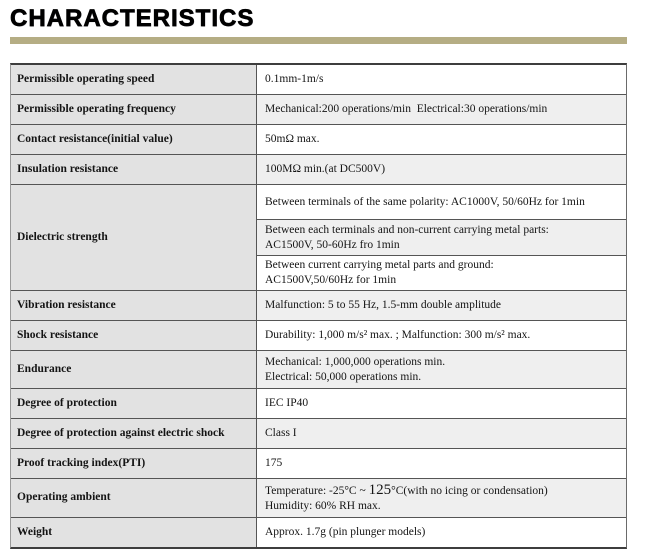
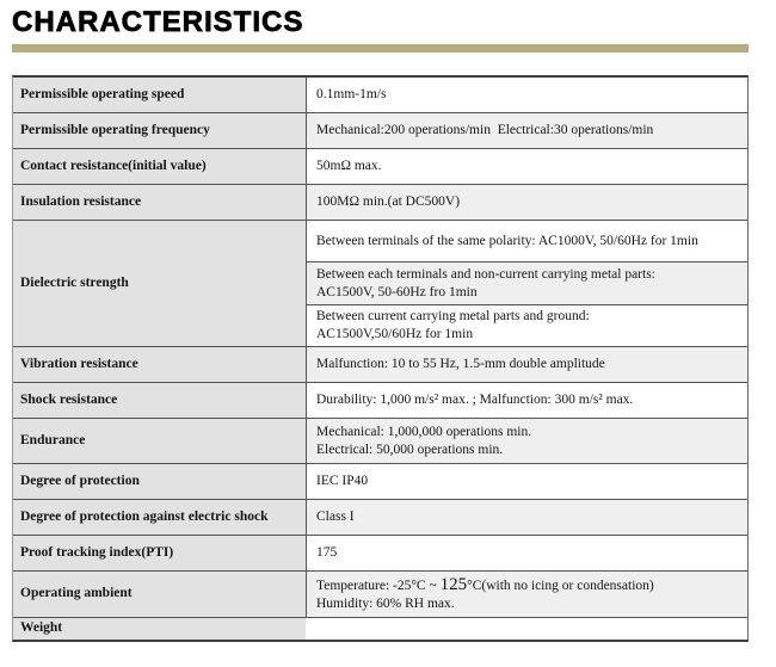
  CHARACTERISTICS
  Permissible operating speed
  0.1mm-1m/s
  Permissible operating frequency
  Mechanical:200 operations/min Electrical:30 operations/min
  Contact resistance(initial value)
  50mΩ max.
  Insulation resistance
  100MΩ min.(at DC500V)
  Dielectric strength
  Between terminals of the same polarity: AC1000V, 50/60Hz for 1min
  Between each terminals and non-current carrying metal parts:
  AC1500V, 50-60Hz fro 1min
  Between current carrying metal parts and ground:
  AC1500V,50/60Hz for 1min
  Vibration resistance
- Malfunction: 5 to 55 Hz, 1.5-mm double amplitude
+ Malfunction: 10 to 55 Hz, 1.5-mm double amplitude
  Shock resistance
  Durability: 1,000 m/s² max. ; Malfunction: 300 m/s² max.
  Endurance
  Mechanical: 1,000,000 operations min.
  Electrical: 50,000 operations min.
  Degree of protection
  IEC IP40
  Degree of protection against electric shock
  Class I
  Proof tracking index(PTI)
  175
  Operating ambient
  Temperature: -25°C ~ 125°C(with no icing or condensation)
  Humidity: 60% RH max.
  Weight
- Approx. 1.7g (pin plunger models)
